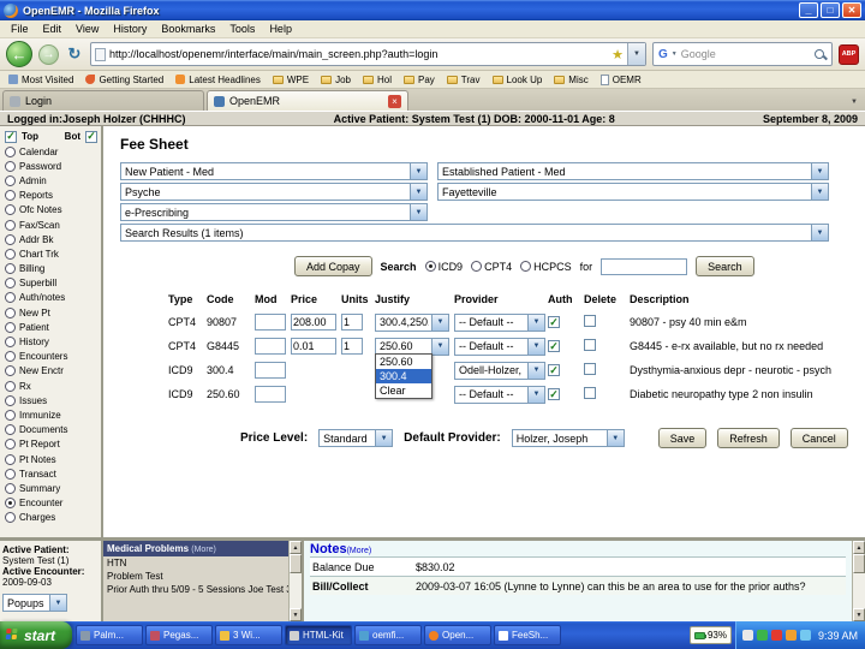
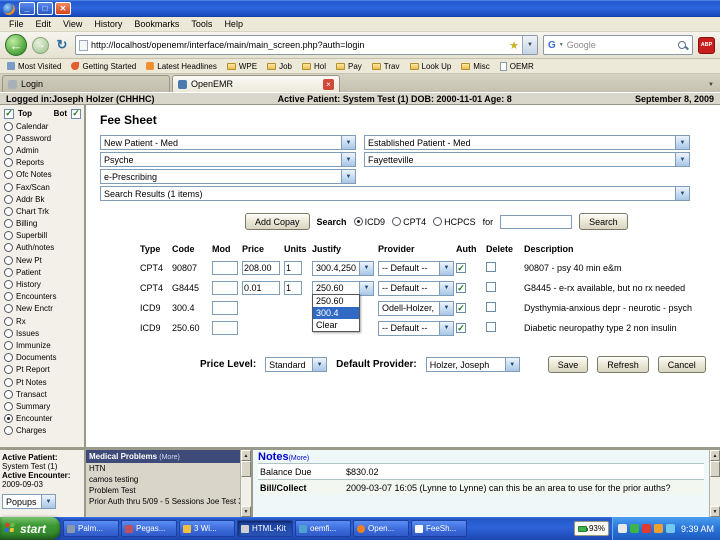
- OpenEMR - Mozilla Firefox
  File
  Edit
  View
  History
  Bookmarks
  Tools
  Help
  http://localhost/openemr/interface/main/main_screen.php?auth=login
  Google
  Most Visited
  Getting Started
  Latest Headlines
  WPE
  Job
  Hol
  Pay
  Trav
  Look Up
  Misc
  OEMR
  Login
  OpenEMR
  Logged in:Joseph Holzer (CHHHC)
  Active Patient: System Test (1) DOB: 2000-11-01 Age: 8
  September 8, 2009
  Top
  Bot
  Calendar
  Password
  Admin
  Reports
  Ofc Notes
  Fax/Scan
  Addr Bk
  Chart Trk
  Billing
  Superbill
  Auth/notes
  New Pt
  Patient
  History
  Encounters
  New Enctr
  Rx
  Issues
  Immunize
  Documents
  Pt Report
  Pt Notes
  Transact
  Summary
  Encounter
  Charges
  Fee Sheet
  New Patient - Med
  Established Patient - Med
  Psyche
  Fayetteville
  e-Prescribing
  Search Results (1 items)
  Add Copay
  Search
  ICD9
  CPT4
  HCPCS
  for
  Search
  Type	Code	Mod	Price	Units	Justify	Provider	Auth	Delete	Description
  CPT4	90807		208.00	1	300.4,250	-- Default --			90807 - psy 40 min e&m
  CPT4	G8445		0.01	1	250.60 250.60 300.4 Clear	-- Default --			G8445 - e-rx available, but no rx needed
  ICD9	300.4					Odell-Holzer,			Dysthymia-anxious depr - neurotic - psych
  ICD9	250.60					-- Default --			Diabetic neuropathy type 2 non insulin
  Price Level:
  Standard
  Default Provider:
  Holzer, Joseph
  Save
  Refresh
  Cancel
  Active Patient:
  System Test (1)
  Active Encounter:
  2009-09-03
  Popups
  Medical Problems
  HTN
+ camos testing
  Problem Test
  Prior Auth thru 5/09 - 5 Sessions Joe Test
  Balance Due
  $830.02
  Bill/Collect
  2009-03-07 16:05 (Lynne to Lynne) can this be an area to use for the prior auths?
  start
  Palm...
  Pegas...
  3 Wi...
  HTML-Kit
  oemfi...
  Open...
  FeeSh...
  93%
  9:39 AM
